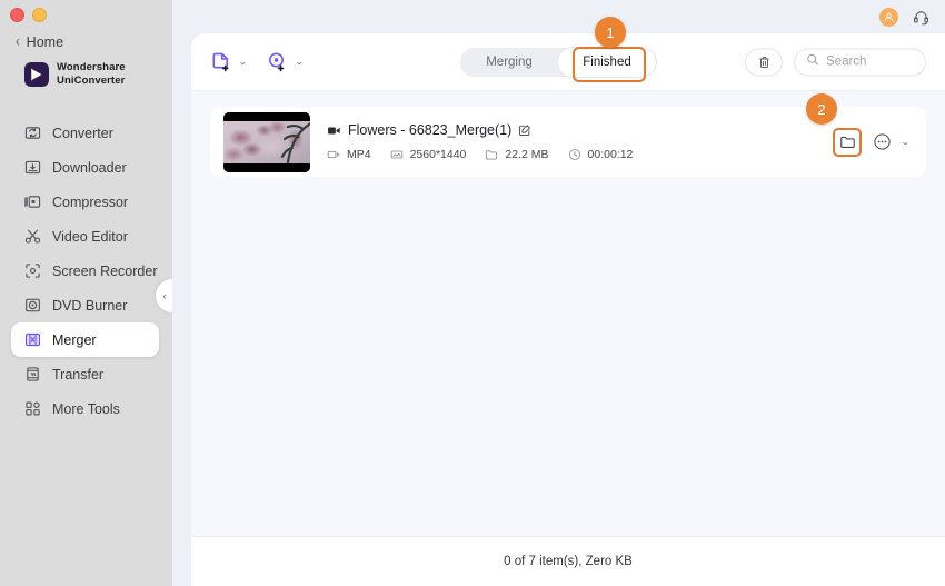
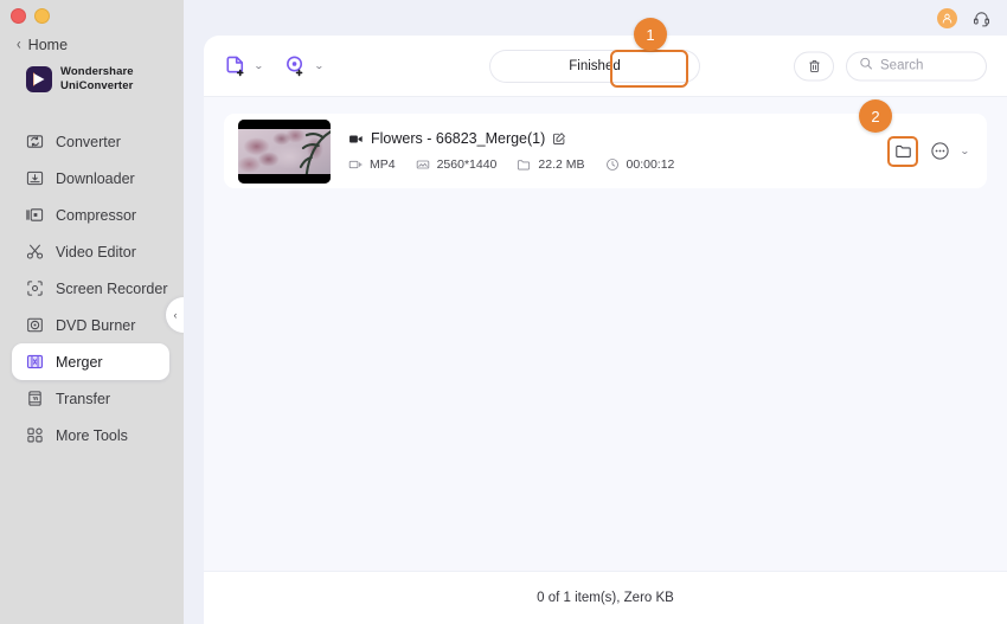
  ‹
  Home
  Wondershare
  UniConverter
  Converter
  Downloader
  Compressor
  Video Editor
  Screen Recorder
  DVD Burner
  Merger
  Transfer
  More Tools
  ‹
  ⌄
  ⌄
- Merging
  Finished
  Search
  Flowers - 66823_Merge(1)
  MP4
  2560*1440
  22.2 MB
  00:00:12
  ⌄
- 0 of 7 item(s), Zero KB
+ 0 of 1 item(s), Zero KB
  1
  2
